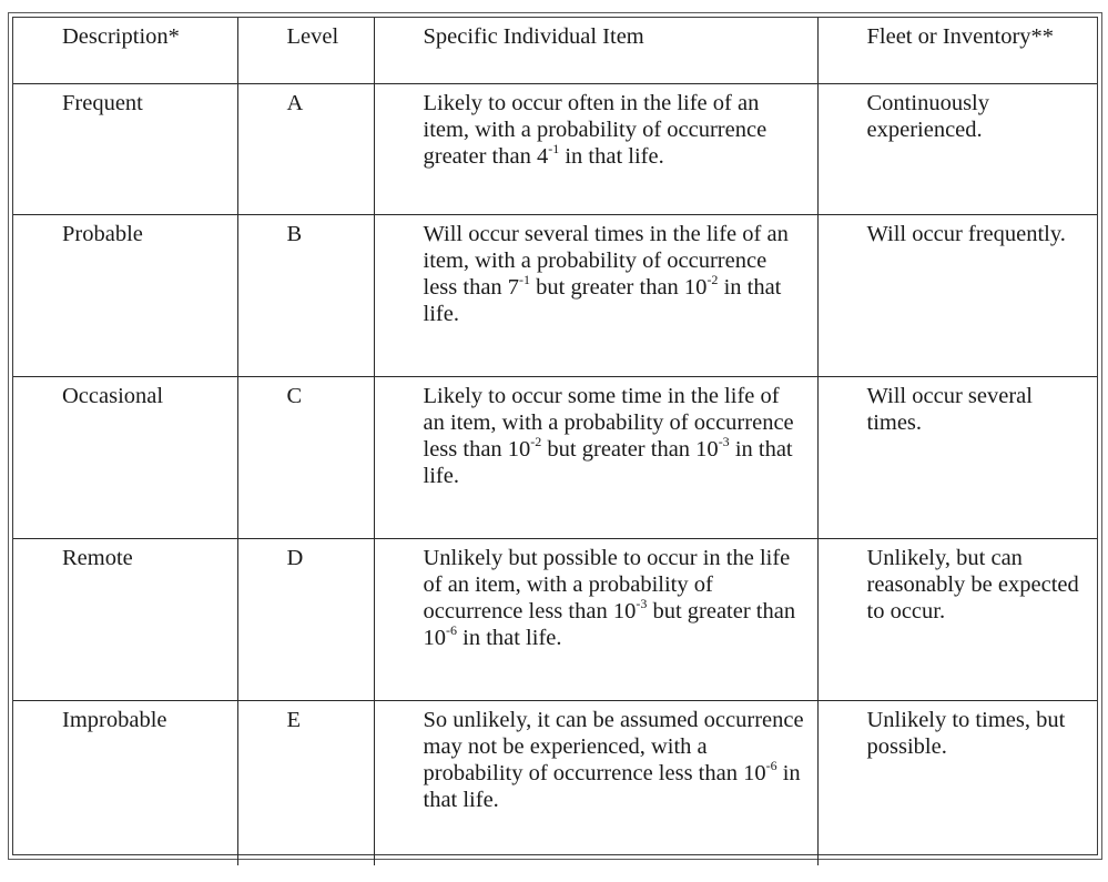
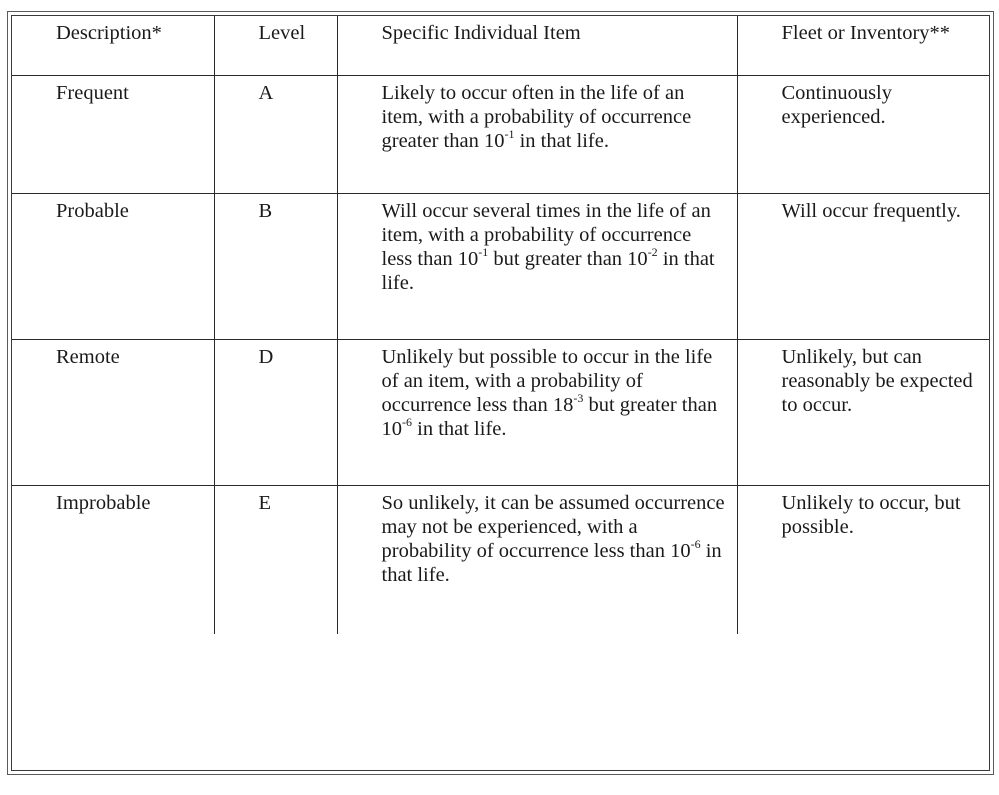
  Description*	Level	Specific Individual Item	Fleet or Inventory**
- Frequent	A	Likely to occur often in the life of an item, with a probability of occurrence greater than 4-1 in that life.	Continuously experienced.
+ Frequent	A	Likely to occur often in the life of an item, with a probability of occurrence greater than 10-1 in that life.	Continuously experienced.
- Probable	B	Will occur several times in the life of an item, with a probability of occurrence less than 7-1 but greater than 10-2 in that life.	Will occur frequently.
+ Probable	B	Will occur several times in the life of an item, with a probability of occurrence less than 10-1 but greater than 10-2 in that life.	Will occur frequently.
- Occasional	C	Likely to occur some time in the life of an item, with a probability of occurrence less than 10-2 but greater than 10-3 in that life.	Will occur several times.
- Remote	D	Unlikely but possible to occur in the life of an item, with a probability of occurrence less than 10-3 but greater than 10-6 in that life.	Unlikely, but can reasonably be expected to occur.
+ Remote	D	Unlikely but possible to occur in the life of an item, with a probability of occurrence less than 18-3 but greater than 10-6 in that life.	Unlikely, but can reasonably be expected to occur.
- Improbable	E	So unlikely, it can be assumed occurrence may not be experienced, with a probability of occurrence less than 10-6 in that life.	Unlikely to times, but possible.
+ Improbable	E	So unlikely, it can be assumed occurrence may not be experienced, with a probability of occurrence less than 10-6 in that life.	Unlikely to occur, but possible.
